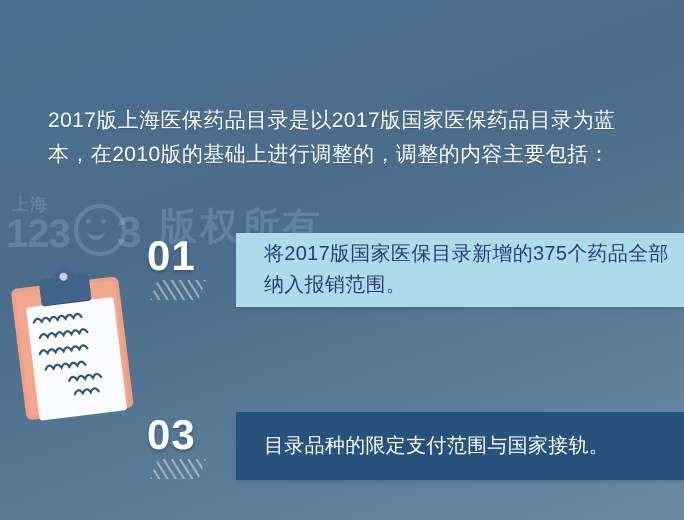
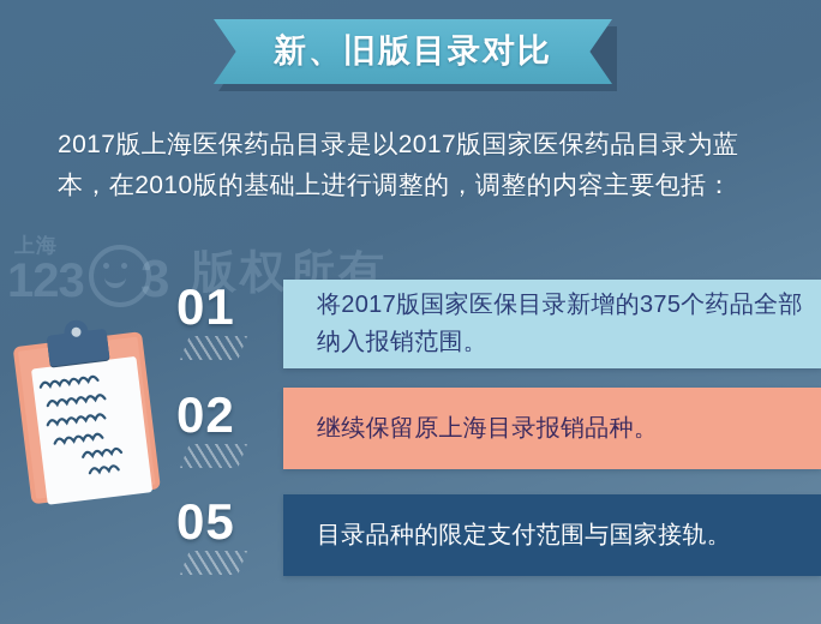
  3
  版权所有
+ 新、旧版目录对比
  2017版上海医保药品目录是以2017版国家医保药品目录为蓝本，在2010版的基础上进行调整的，调整的内容主要包括：
  01
  将2017版国家医保目录新增的375个药品全部纳入报销范围。
+ 02
+ 继续保留原上海目录报销品种。
- 03
+ 05
  目录品种的限定支付范围与国家接轨。
